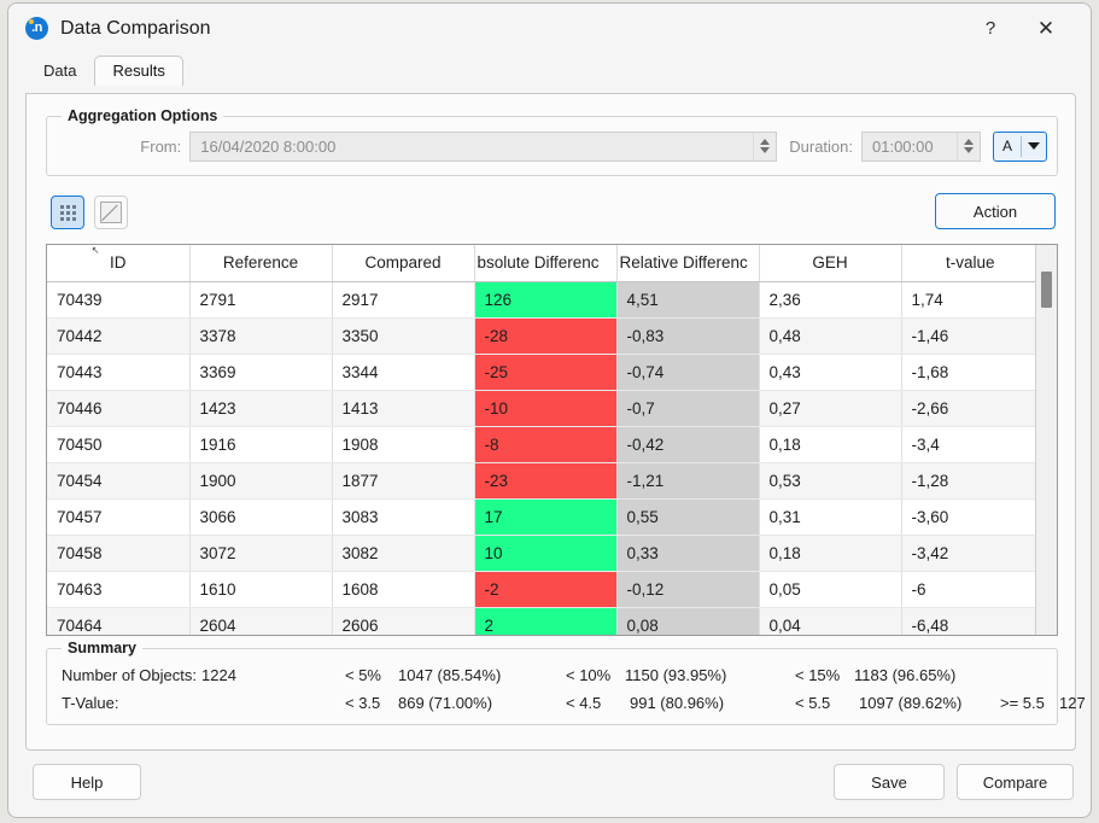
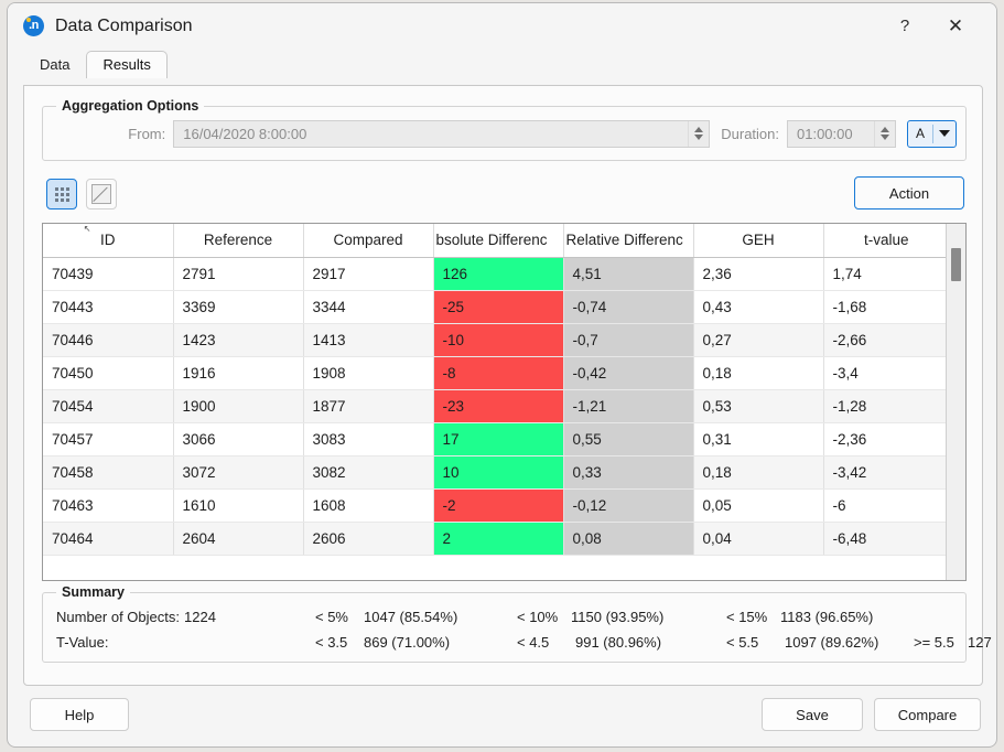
  Data Comparison
  ?
  ✕
  Data
  Results
  Aggregation Options
  From:
  16/04/2020 8:00:00
  Duration:
  01:00:00
  A
  Action
  ↖ ID	Reference	Compared	bsolute Differenc	Relative Differenc	GEH	t-value
  70439	2791	2917	126	4,51	2,36	1,74
- 70442	3378	3350	-28	-0,83	0,48	-1,46
  70443	3369	3344	-25	-0,74	0,43	-1,68
  70446	1423	1413	-10	-0,7	0,27	-2,66
  70450	1916	1908	-8	-0,42	0,18	-3,4
  70454	1900	1877	-23	-1,21	0,53	-1,28
- 70457	3066	3083	17	0,55	0,31	-3,60
+ 70457	3066	3083	17	0,55	0,31	-2,36
  70458	3072	3082	10	0,33	0,18	-3,42
  70463	1610	1608	-2	-0,12	0,05	-6
  70464	2604	2606	2	0,08	0,04	-6,48
  Summary
  Number of Objects:
  1224
  < 5%
  1047 (85.54%)
  < 10%
  1150 (93.95%)
  < 15%
  1183 (96.65%)
  T-Value:
  < 3.5
  869 (71.00%)
  < 4.5
  991 (80.96%)
  < 5.5
  1097 (89.62%)
  >= 5.5
  Help
  Save
  Compare
